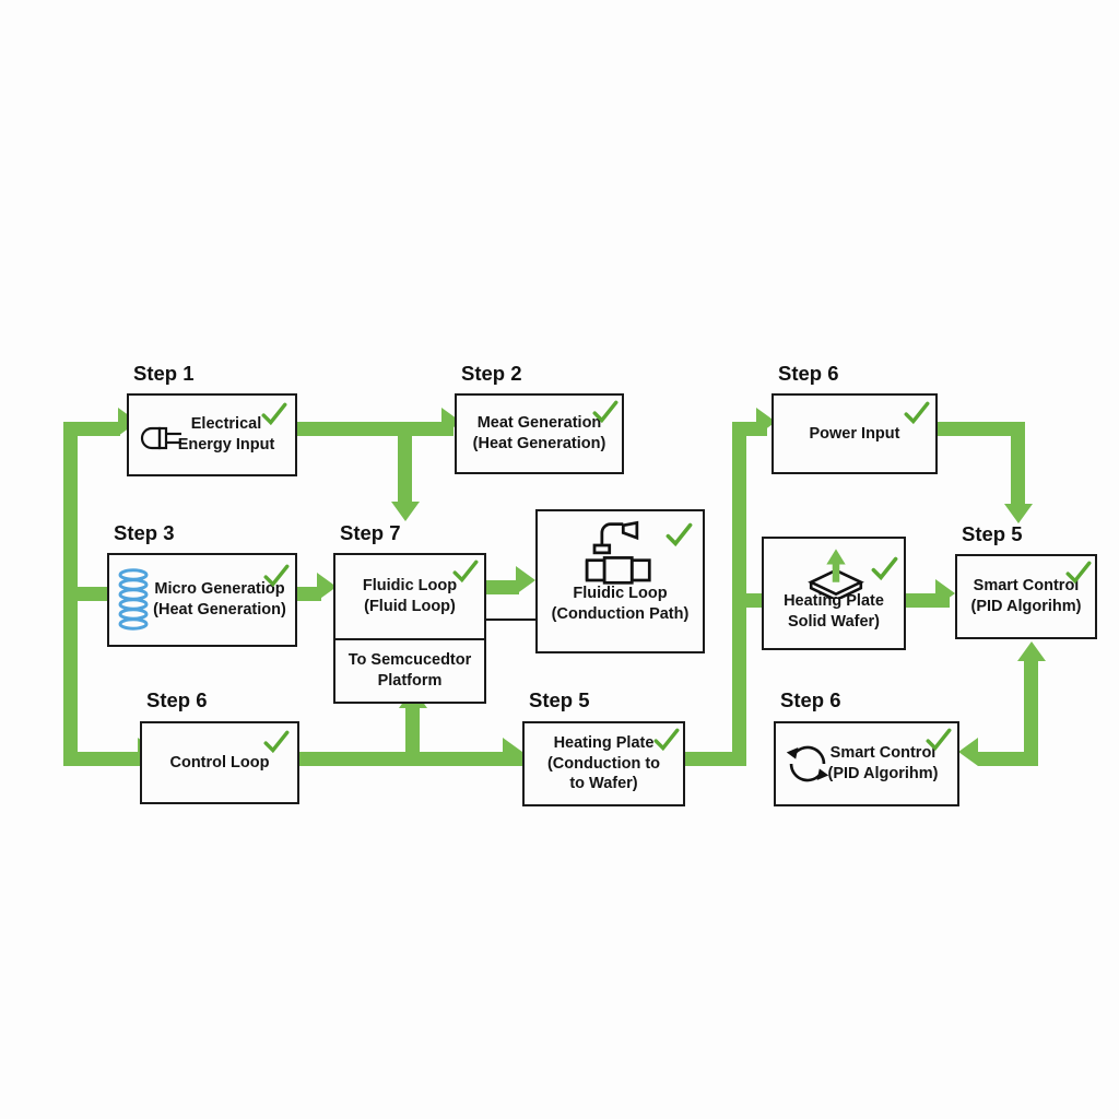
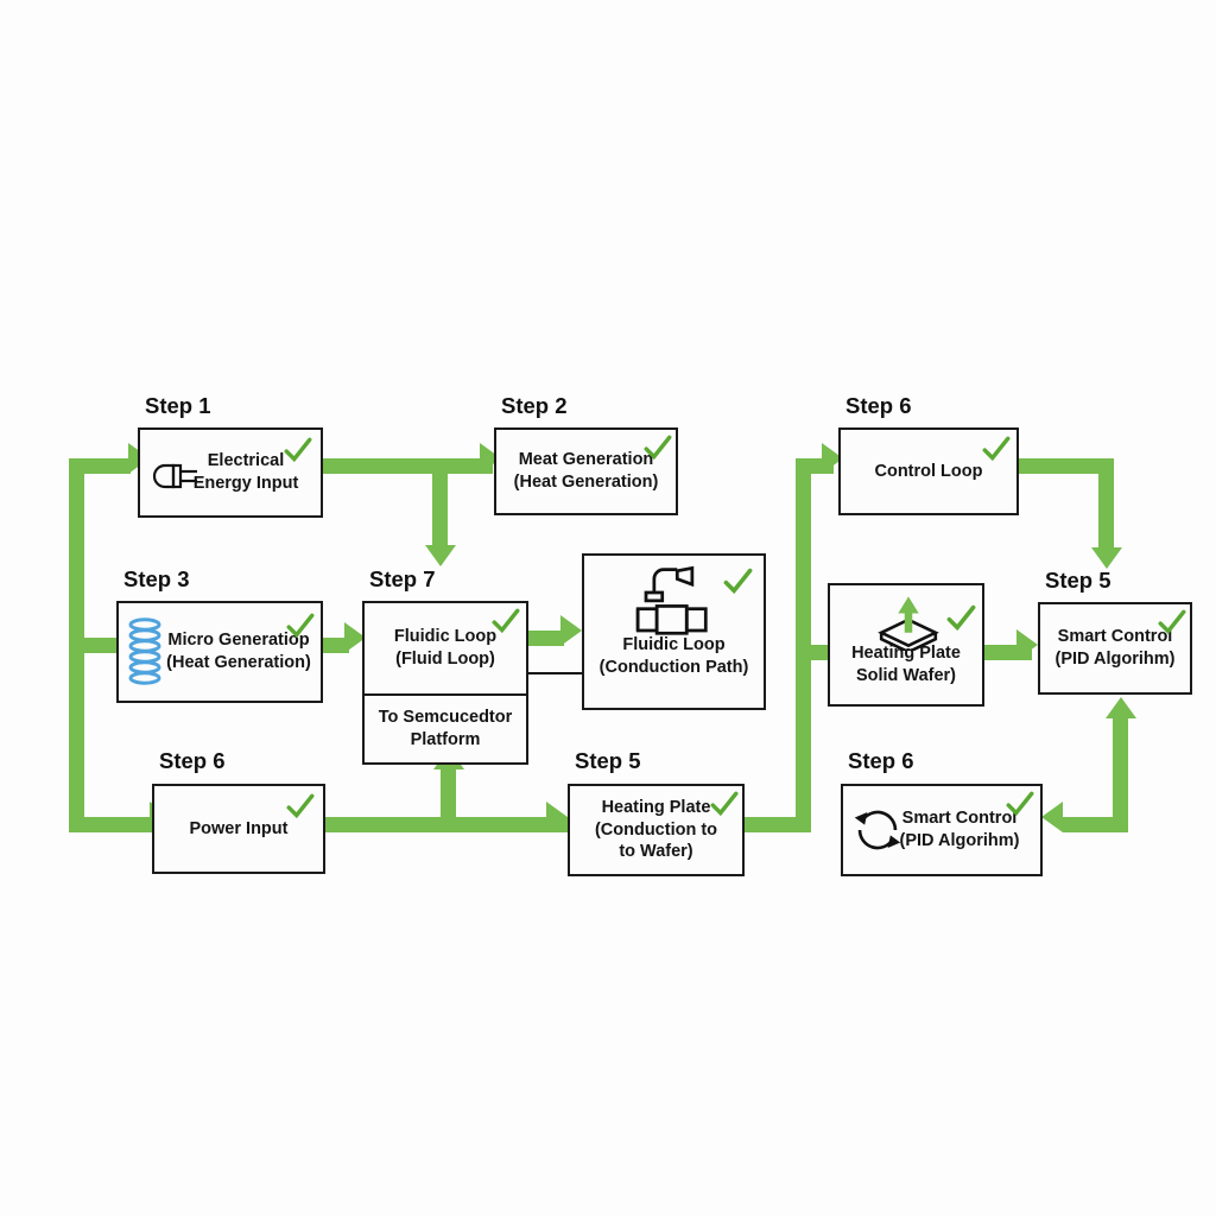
  Step 1
  Electrical
  Energy Input
  Step 2
  Meat Generation
  (Heat Generation)
  Step 6
- Power Input
+ Control Loop
  Step 3
  Micro Generatiop
  (Heat Generation)
  Step 7
  Fluidic Loop
  (Fluid Loop)
  To Semcucedtor
  Platform
  Fluidic Loop
  (Conduction Path)
  Heating Plate
  Solid Wafer)
  Step 5
  Smart Control
  (PID Algorihm)
  Step 6
- Control Loop
+ Power Input
  Step 5
  Heating Plate
  (Conduction to
  to Wafer)
  Step 6
  Smart Control
  (PID Algorihm)
